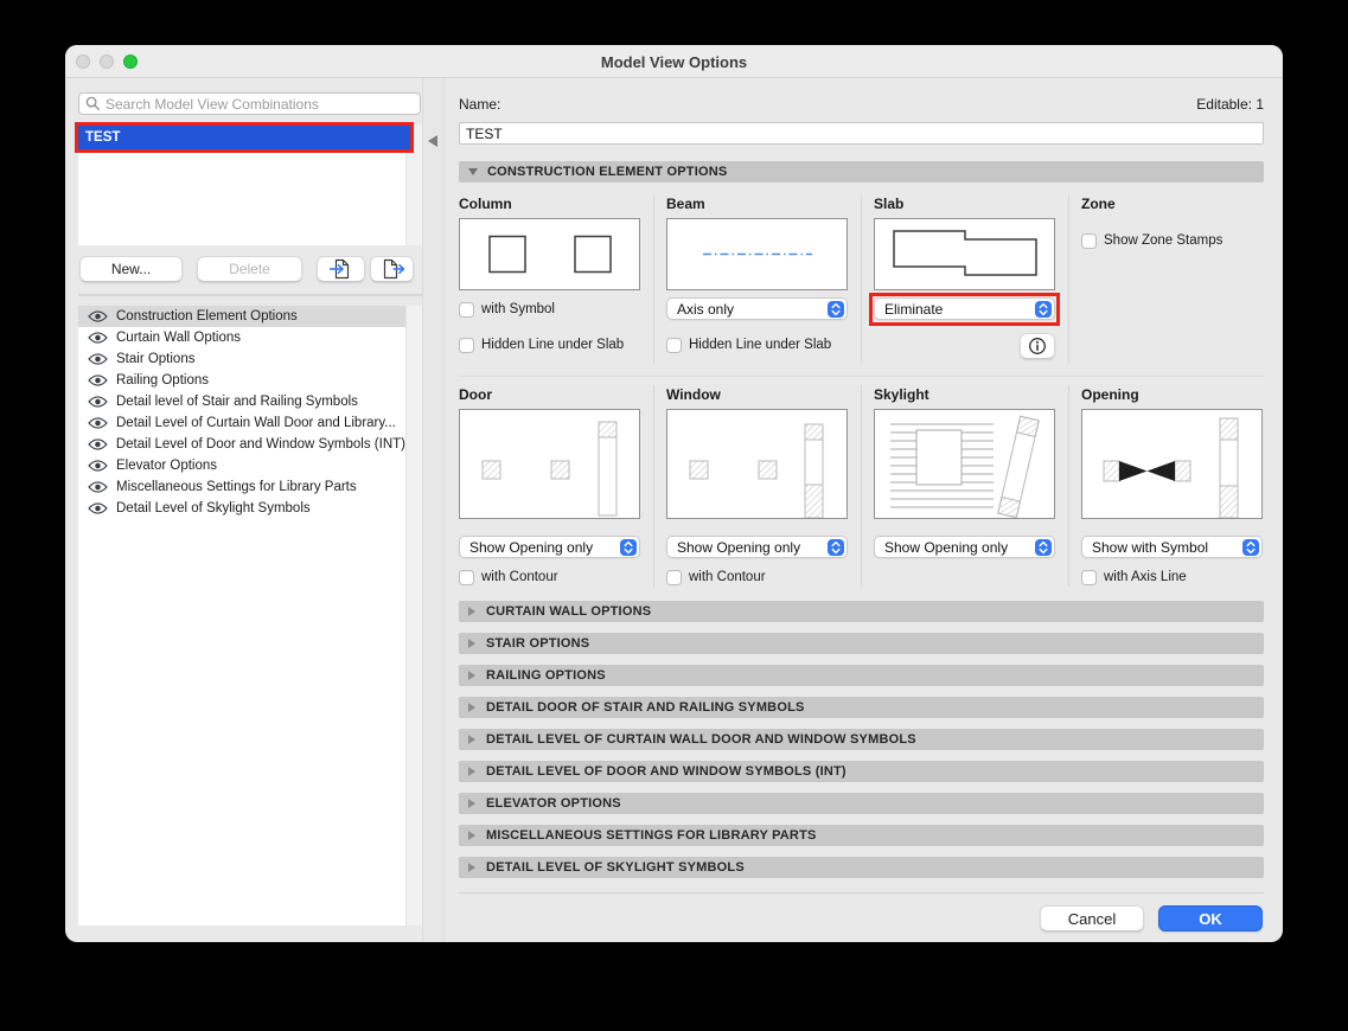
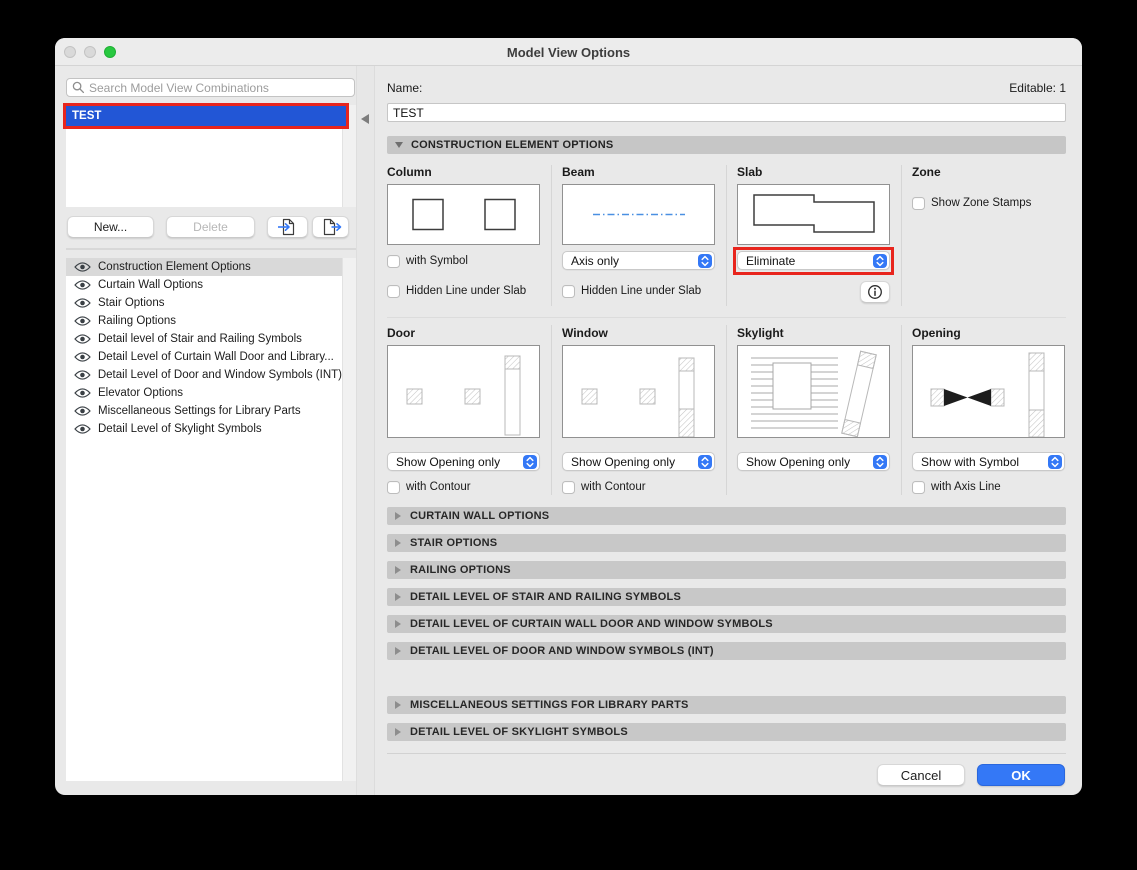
  Model View Options
  Search Model View Combinations
  TEST
  New...
  Delete
  Construction Element Options
  Curtain Wall Options
  Stair Options
  Railing Options
  Detail level of Stair and Railing Symbols
  Detail Level of Curtain Wall Door and Library...
  Detail Level of Door and Window Symbols (INT)
  Elevator Options
  Miscellaneous Settings for Library Parts
  Detail Level of Skylight Symbols
  Name:
  Editable: 1
  TEST
  CONSTRUCTION ELEMENT OPTIONS
  Column
  with Symbol
  Hidden Line under Slab
  Beam
  Axis only
  Hidden Line under Slab
  Slab
  Eliminate
  Zone
  Show Zone Stamps
  Door
  Show Opening only
  with Contour
  Window
  Show Opening only
  with Contour
  Skylight
  Show Opening only
  Opening
  Show with Symbol
  with Axis Line
  CURTAIN WALL OPTIONS
  STAIR OPTIONS
  RAILING OPTIONS
- DETAIL DOOR OF STAIR AND RAILING SYMBOLS
+ DETAIL LEVEL OF STAIR AND RAILING SYMBOLS
  DETAIL LEVEL OF CURTAIN WALL DOOR AND WINDOW SYMBOLS
  DETAIL LEVEL OF DOOR AND WINDOW SYMBOLS (INT)
- ELEVATOR OPTIONS
  MISCELLANEOUS SETTINGS FOR LIBRARY PARTS
  DETAIL LEVEL OF SKYLIGHT SYMBOLS
  Cancel
  OK
